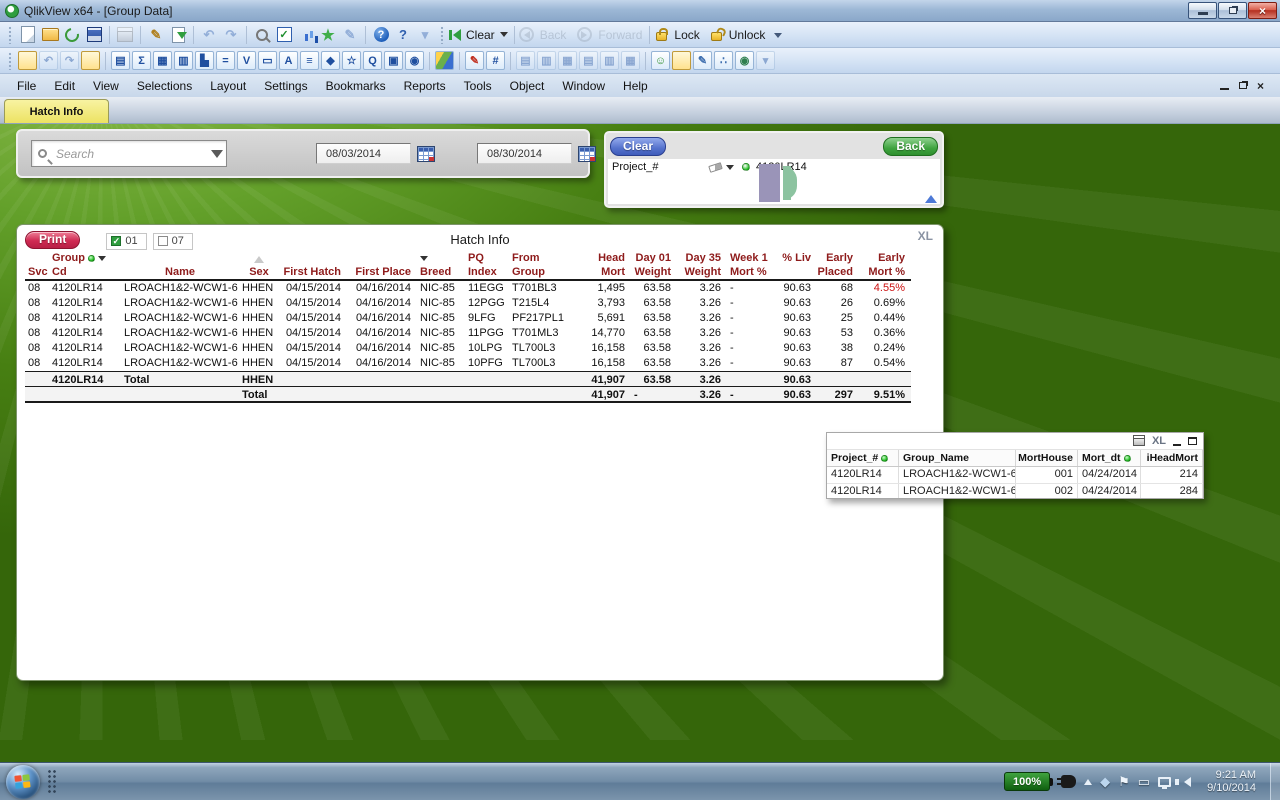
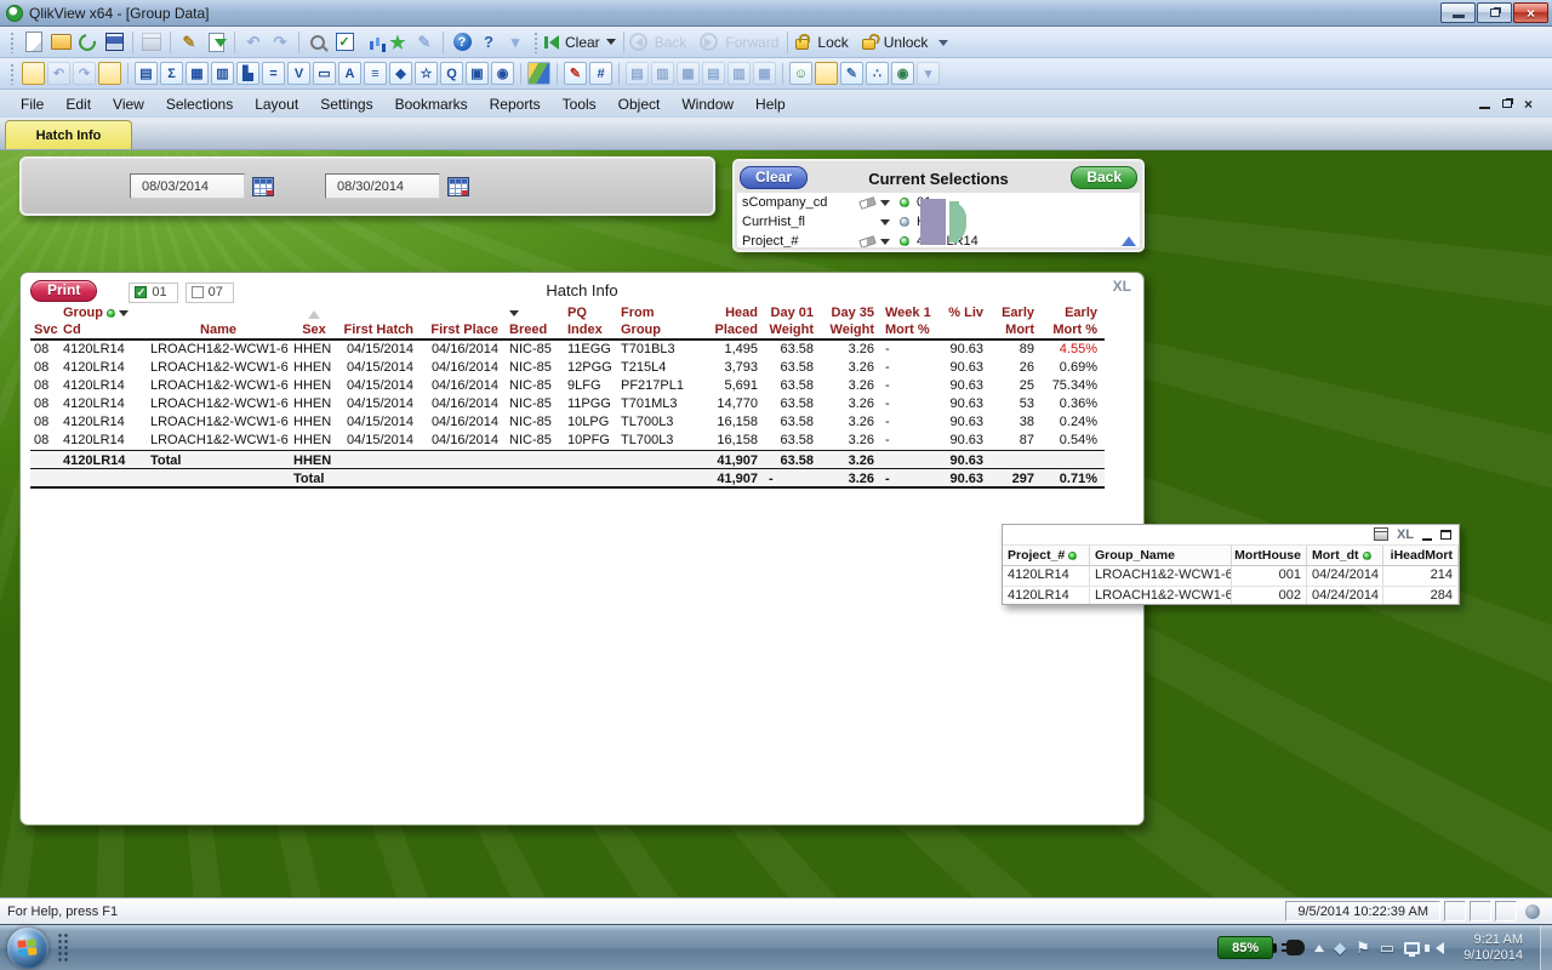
  QlikView x64 - [Group Data]
  ×
  ✎
  ↶
  ↷
  ★
  ✎
  ?
  ?
  ▾
  Clear
  Back
  Forward
  Lock
  Unlock
  ↶
  ↷
  ▤
  Σ
  ▦
  ▥
  ▙
  =
  V
  ▭
  A
  ≡
  ◆
  ☆
  Q
  ▣
  ◉
  ✎
  #
  ▤
  ▥
  ▦
  ▤
  ▥
  ▦
  ☺
  ✎
  ∴
  ◉
  ▾
  File
  Edit
  View
  Selections
  Layout
  Settings
  Bookmarks
  Reports
  Tools
  Object
  Window
  Help
  ×
  Hatch Info
- Search
  08/03/2014
  08/30/2014
  Clear
+ Current Selections
  Back
+ sCompany_cd
+ CurrHist_fl
  Project_#
  Print
  ✓
  01
  07
  Hatch Info
  XL
  Svc
  Group
  Cd
  Name
  Sex
  First Hatch
  First Place
  Breed
  PQ
  Index
  From
  Group
  Head
- Mort
+ Placed
  Day 01
  Weight
  Day 35
  Weight
  Week 1
  Mort %
  % Liv
  Early
- Placed
+ Mort
  Early
  Mort %
  08
  4120LR14
  LROACH1&2-WCW1-6
  HHEN
  04/15/2014
  04/16/2014
  NIC-85
  11EGG
  T701BL3
  1,495
  63.58
  3.26
  -
  90.63
- 68
+ 89
  4.55%
  08
  4120LR14
  LROACH1&2-WCW1-6
  HHEN
  04/15/2014
  04/16/2014
  NIC-85
  12PGG
  T215L4
  3,793
  63.58
  3.26
  -
  90.63
  26
  0.69%
  08
  4120LR14
  LROACH1&2-WCW1-6
  HHEN
  04/15/2014
  04/16/2014
  NIC-85
  9LFG
  PF217PL1
  5,691
  63.58
  3.26
  -
  90.63
  25
- 0.44%
+ 75.34%
  08
  4120LR14
  LROACH1&2-WCW1-6
  HHEN
  04/15/2014
  04/16/2014
  NIC-85
  11PGG
  T701ML3
  14,770
  63.58
  3.26
  -
  90.63
  53
  0.36%
  08
  4120LR14
  LROACH1&2-WCW1-6
  HHEN
  04/15/2014
  04/16/2014
  NIC-85
  10LPG
  TL700L3
  16,158
  63.58
  3.26
  -
  90.63
  38
  0.24%
  08
  4120LR14
  LROACH1&2-WCW1-6
  HHEN
  04/15/2014
  04/16/2014
  NIC-85
  10PFG
  TL700L3
  16,158
  63.58
  3.26
  -
  90.63
  87
  0.54%
  4120LR14
  Total
  HHEN
  41,907
  63.58
  3.26
  90.63
  Total
  41,907
  -
  3.26
  -
  90.63
  297
- 9.51%
+ 0.71%
  XL
  Project_#
  Group_Name
  MortHouse
  Mort_dt
  iHeadMort
  4120LR14
  LROACH1&2-WCW1-6
  001
  04/24/2014
  214
  4120LR14
  LROACH1&2-WCW1-6
  002
  04/24/2014
  284
+ For Help, press F1
+ 9/5/2014 10:22:39 AM
- 100%
+ 85%
  ◆
  ⚑
  ▭
  9:21 AM
  9/10/2014
